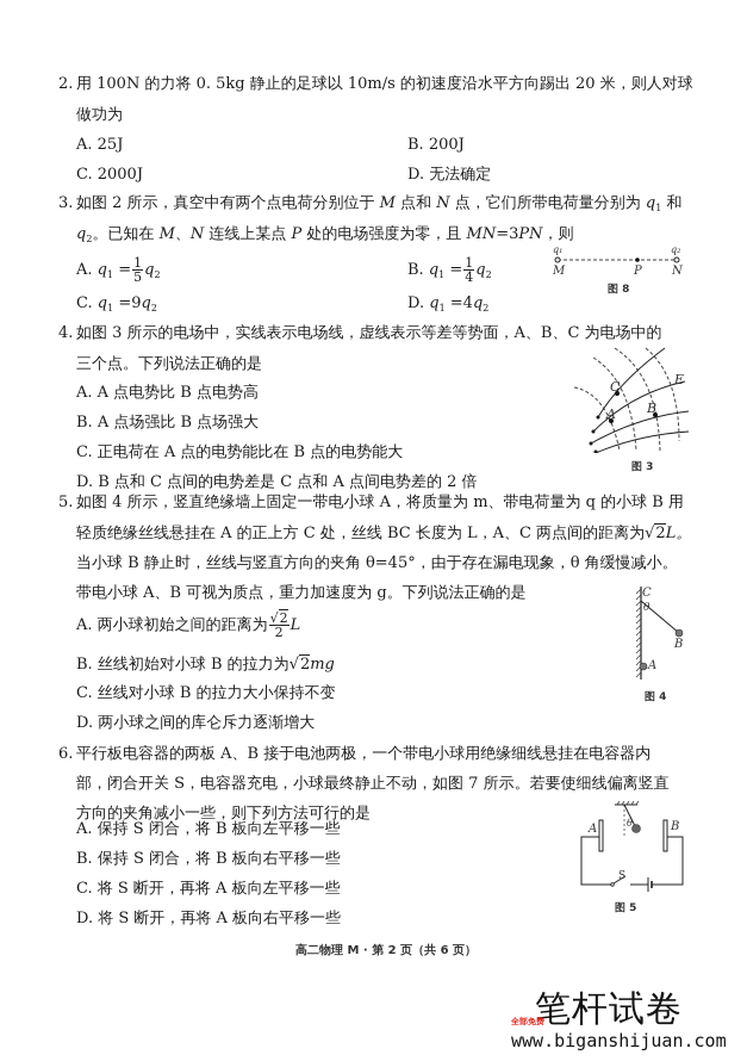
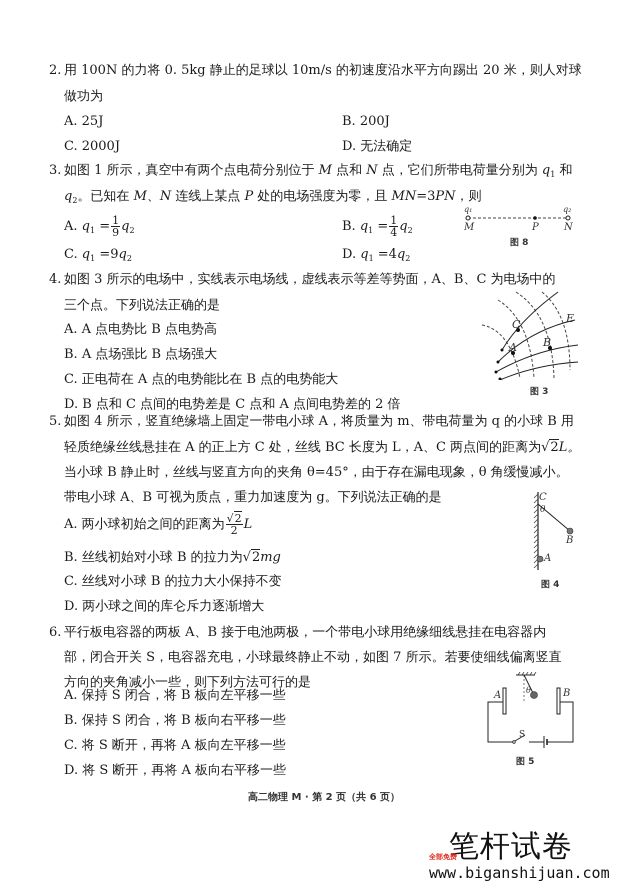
  2.
  用 100N 的力将 0. 5kg 静止的足球以 10m/s 的初速度沿水平方向踢出 20 米，则人对球
  做功为
  A. 25J
  B. 200J
  C. 2000J
  D. 无法确定
  3.
- 如图 2 所示，真空中有两个点电荷分别位于 M 点和 N 点，它们所带电荷量分别为 q1 和
+ 如图 1 所示，真空中有两个点电荷分别位于 M 点和 N 点，它们所带电荷量分别为 q1 和
  q2。已知在 M、N 连线上某点 P 处的电场强度为零，且 MN=3PN，则
  A. q1 =
  1
- 5
+ 9
  q2
  B. q1 =
  1
  4
  q2
  C. q1 =9q2
  D. q1 =4q2
  q₁
  q₂
  M
  P
  N
  图 8
  4.
  如图 3 所示的电场中，实线表示电场线，虚线表示等差等势面，A、B、C 为电场中的
  三个点。下列说法正确的是
  A. A 点电势比 B 点电势高
  B. A 点场强比 B 点场强大
  C. 正电荷在 A 点的电势能比在 B 点的电势能大
  D. B 点和 C 点间的电势差是 C 点和 A 点间电势差的 2 倍
  C
  A
  B
  E
  图 3
  5.
  如图 4 所示，竖直绝缘墙上固定一带电小球 A，将质量为 m、带电荷量为 q 的小球 B 用
  轻质绝缘丝线悬挂在 A 的正上方 C 处，丝线 BC 长度为 L，A、C 两点间的距离为√2L。
  当小球 B 静止时，丝线与竖直方向的夹角 θ=45°，由于存在漏电现象，θ 角缓慢减小。
  带电小球 A、B 可视为质点，重力加速度为 g。下列说法正确的是
  A. 两小球初始之间的距离为
  √2
  2
  L
  B. 丝线初始对小球 B 的拉力为√2mg
  C. 丝线对小球 B 的拉力大小保持不变
  D. 两小球之间的库仑斥力逐渐增大
  C
  θ
  B
  A
  图 4
  6.
  平行板电容器的两板 A、B 接于电池两极，一个带电小球用绝缘细线悬挂在电容器内
  部，闭合开关 S，电容器充电，小球最终静止不动，如图 7 所示。若要使细线偏离竖直
  方向的夹角减小一些，则下列方法可行的是
  A. 保持 S 闭合，将 B 板向左平移一些
  B. 保持 S 闭合，将 B 板向右平移一些
  C. 将 S 断开，再将 A 板向左平移一些
  D. 将 S 断开，再将 A 板向右平移一些
  A
  B
  θ
  S
  图 5
  高二物理 M · 第 2 页（共 6 页）
  笔杆试卷
  全部免费
  www.biganshijuan.com
